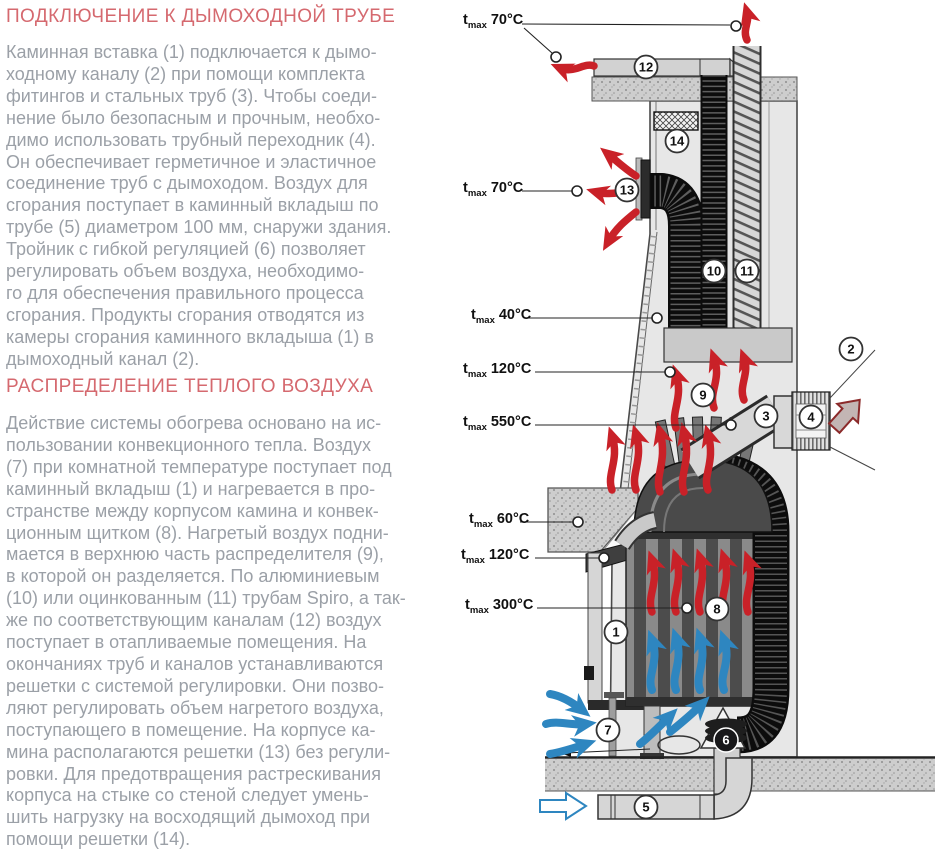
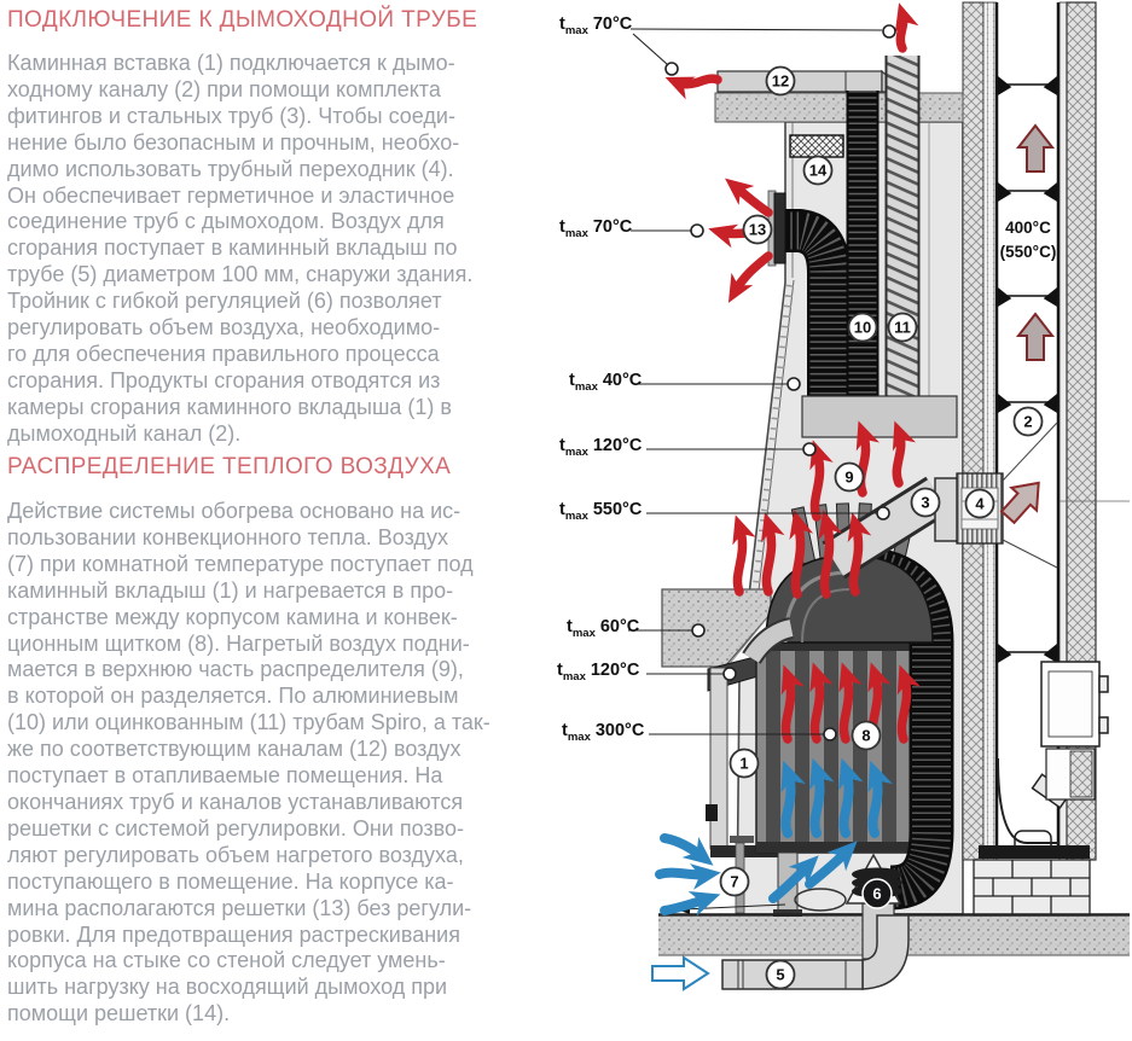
+ 400°C
+ (550°C)
  1
  2
  3
  4
  5
  6
  7
  8
  9
  10
  11
  12
  13
  14
  ПОДКЛЮЧЕНИЕ К ДЫМОХОДНОЙ ТРУБЕ
  Каминная вставка (1) подключается к дымо-
  ходному каналу (2) при помощи комплекта
  фитингов и стальных труб (3). Чтобы соеди-
  нение было безопасным и прочным, необхо-
  димо использовать трубный переходник (4).
  Он обеспечивает герметичное и эластичное
  соединение труб с дымоходом. Воздух для
  сгорания поступает в каминный вкладыш по
  трубе (5) диаметром 100 мм, снаружи здания.
  Тройник с гибкой регуляцией (6) позволяет
  регулировать объем воздуха, необходимо-
  го для обеспечения правильного процесса
  сгорания. Продукты сгорания отводятся из
  камеры сгорания каминного вкладыша (1) в
  дымоходный канал (2).
  РАСПРЕДЕЛЕНИЕ ТЕПЛОГО ВОЗДУХА
  Действие системы обогрева основано на ис-
  пользовании конвекционного тепла. Воздух
  (7) при комнатной температуре поступает под
  каминный вкладыш (1) и нагревается в про-
  странстве между корпусом камина и конвек-
  ционным щитком (8). Нагретый воздух подни-
  мается в верхнюю часть распределителя (9),
  в которой он разделяется. По алюминиевым
  (10) или оцинкованным (11) трубам Spiro, а так-
  же по соответствующим каналам (12) воздух
  поступает в отапливаемые помещения. На
  окончаниях труб и каналов устанавливаются
  решетки с системой регулировки. Они позво-
  ляют регулировать объем нагретого воздуха,
  поступающего в помещение. На корпусе ка-
  мина располагаются решетки (13) без регули-
  ровки. Для предотвращения растрескивания
  корпуса на стыке со стеной следует умень-
  шить нагрузку на восходящий дымоход при
  помощи решетки (14).
  tmax 70°C
  tmax 70°C
  tmax 40°C
  tmax 120°C
  tmax 550°C
  tmax 60°C
  tmax 120°C
  tmax 300°C
